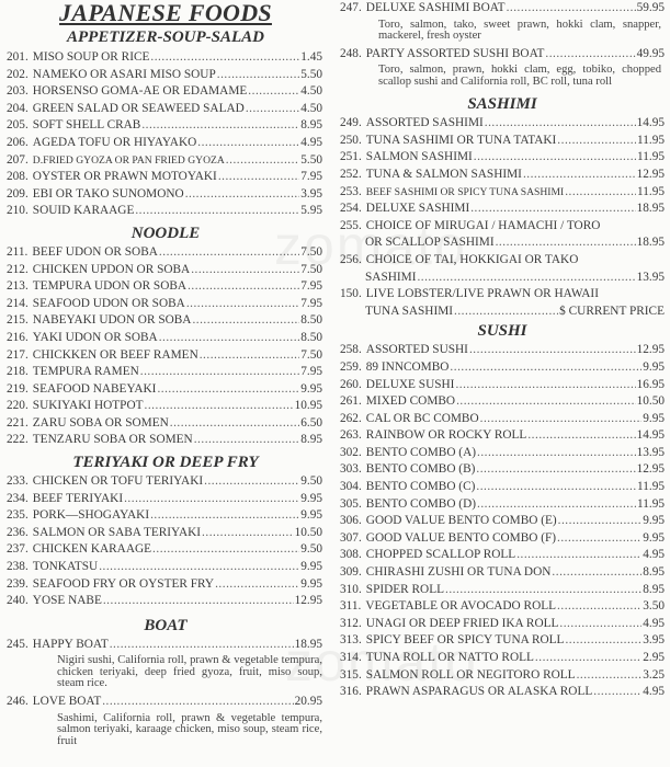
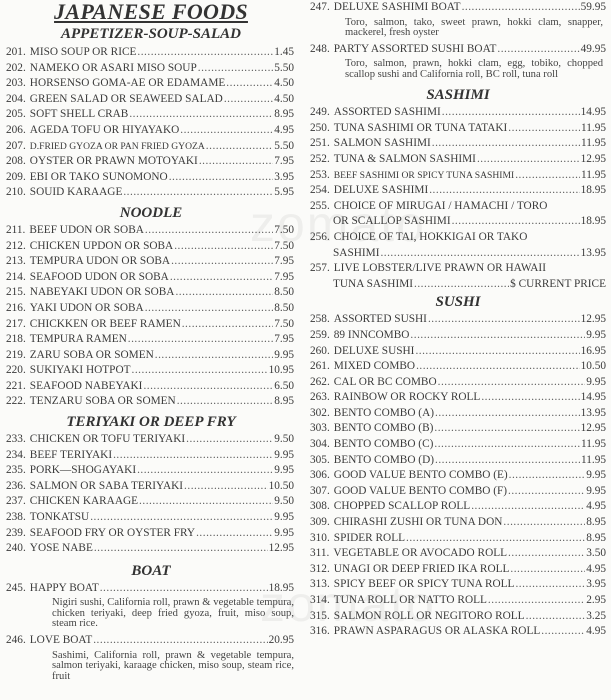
  zomato
  zomato
  JAPANESE FOODS
  APPETIZER-SOUP-SALAD
  201.
  MISO SOUP OR RICE
  1.45
  202.
  NAMEKO OR ASARI MISO SOUP
  5.50
  203.
  HORSENSO GOMA-AE OR EDAMAME
  4.50
  204.
  GREEN SALAD OR SEAWEED SALAD
  4.50
  205.
  SOFT SHELL CRAB
  8.95
  206.
  AGEDA TOFU OR HIYAYAKO
  4.95
  207.
  D.FRIED GYOZA OR PAN FRIED GYOZA
  5.50
  208.
  OYSTER OR PRAWN MOTOYAKI
  7.95
  209.
  EBI OR TAKO SUNOMONO
  3.95
  210.
  SOUID KARAAGE
  5.95
  NOODLE
  211.
  BEEF UDON OR SOBA
  7.50
  212.
  CHICKEN UPDON OR SOBA
  7.50
  213.
  TEMPURA UDON OR SOBA
  7.95
  214.
  SEAFOOD UDON OR SOBA
  7.95
  215.
  NABEYAKI UDON OR SOBA
  8.50
  216.
  YAKI UDON OR SOBA
  8.50
  217.
  CHICKKEN OR BEEF RAMEN
  7.50
  218.
  TEMPURA RAMEN
  7.95
  219.
- SEAFOOD NABEYAKI
+ ZARU SOBA OR SOMEN
  9.95
  220.
  SUKIYAKI HOTPOT
  10.95
  221.
- ZARU SOBA OR SOMEN
+ SEAFOOD NABEYAKI
  6.50
  222.
  TENZARU SOBA OR SOMEN
  8.95
  TERIYAKI OR DEEP FRY
  233.
  CHICKEN OR TOFU TERIYAKI
  9.50
  234.
  BEEF TERIYAKI
  9.95
  235.
  PORK—SHOGAYAKI
  9.95
  236.
  SALMON OR SABA TERIYAKI
  10.50
  237.
  CHICKEN KARAAGE
  9.50
  238.
  TONKATSU
  9.95
  239.
  SEAFOOD FRY OR OYSTER FRY
  9.95
  240.
  YOSE NABE
  12.95
  BOAT
  245.
  HAPPY BOAT
  18.95
  Nigiri sushi, California roll, prawn & vegetable tempura, chicken teriyaki, deep fried gyoza, fruit, miso soup, steam rice.
  246.
  LOVE BOAT
  20.95
  Sashimi, California roll, prawn & vegetable tempura, salmon teriyaki, karaage chicken, miso soup, steam rice, fruit
  247.
  DELUXE SASHIMI BOAT
  59.95
  Toro, salmon, tako, sweet prawn, hokki clam, snapper, mackerel, fresh oyster
  248.
  PARTY ASSORTED SUSHI BOAT
  49.95
  Toro, salmon, prawn, hokki clam, egg, tobiko, chopped scallop sushi and California roll, BC roll, tuna roll
  SASHIMI
  249.
  ASSORTED SASHIMI
  14.95
  250.
  TUNA SASHIMI OR TUNA TATAKI
  11.95
  251.
  SALMON SASHIMI
  11.95
  252.
  TUNA & SALMON SASHIMI
  12.95
  253.
  BEEF SASHIMI OR SPICY TUNA SASHIMI
  11.95
  254.
  DELUXE SASHIMI
  18.95
  255.
  CHOICE OF MIRUGAI / HAMACHI / TORO
  OR SCALLOP SASHIMI
  18.95
  256.
  CHOICE OF TAI, HOKKIGAI OR TAKO
  SASHIMI
  13.95
- 150.
+ 257.
  LIVE LOBSTER/LIVE PRAWN OR HAWAII
  TUNA SASHIMI
  $ CURRENT PRICE
  SUSHI
  258.
  ASSORTED SUSHI
  12.95
  259.
  89 INNCOMBO
  9.95
  260.
  DELUXE SUSHI
  16.95
  261.
  MIXED COMBO
  10.50
  262.
  CAL OR BC COMBO
  9.95
  263.
  RAINBOW OR ROCKY ROLL
  14.95
  302.
  BENTO COMBO (A)
  13.95
  303.
  BENTO COMBO (B)
  12.95
  304.
  BENTO COMBO (C)
  11.95
  305.
  BENTO COMBO (D)
  11.95
  306.
  GOOD VALUE BENTO COMBO (E)
  9.95
  307.
  GOOD VALUE BENTO COMBO (F)
  9.95
  308.
  CHOPPED SCALLOP ROLL
  4.95
  309.
  CHIRASHI ZUSHI OR TUNA DON
  8.95
  310.
  SPIDER ROLL
  8.95
  311.
  VEGETABLE OR AVOCADO ROLL
  3.50
  312.
  UNAGI OR DEEP FRIED IKA ROLL
  4.95
  313.
  SPICY BEEF OR SPICY TUNA ROLL
  3.95
  314.
  TUNA ROLL OR NATTO ROLL
  2.95
  315.
  SALMON ROLL OR NEGITORO ROLL
  3.25
  316.
  PRAWN ASPARAGUS OR ALASKA ROLL
  4.95
